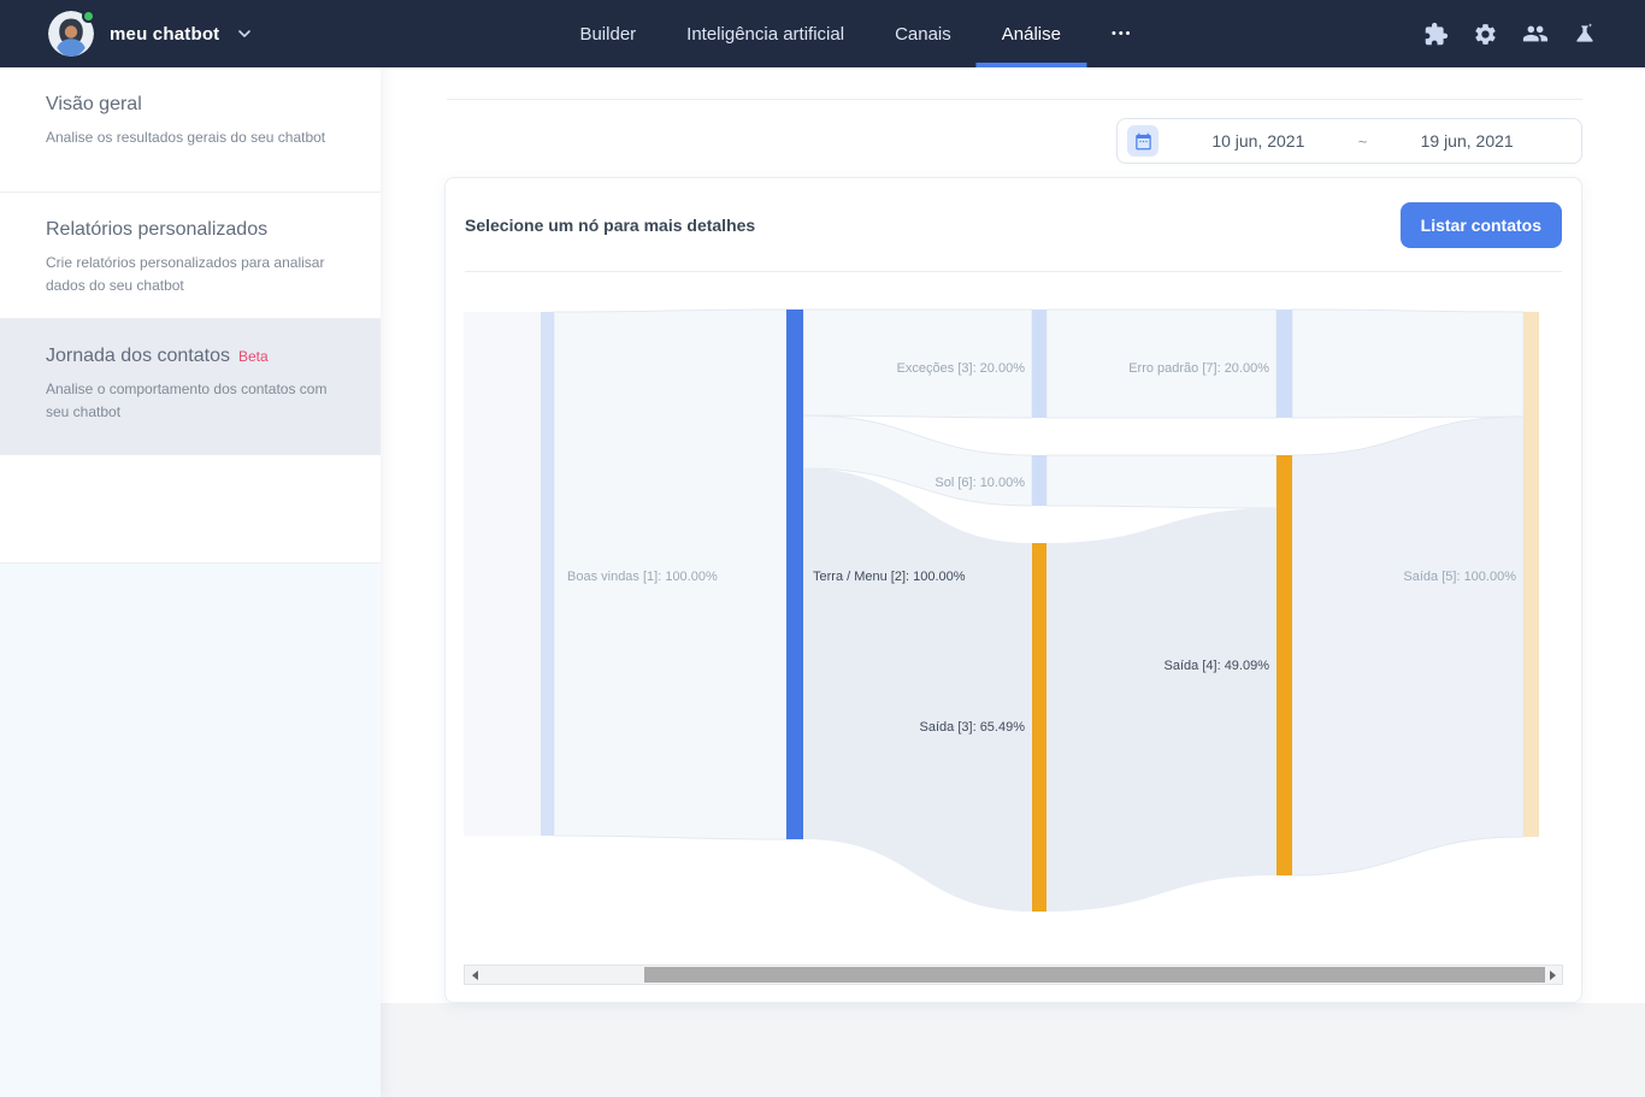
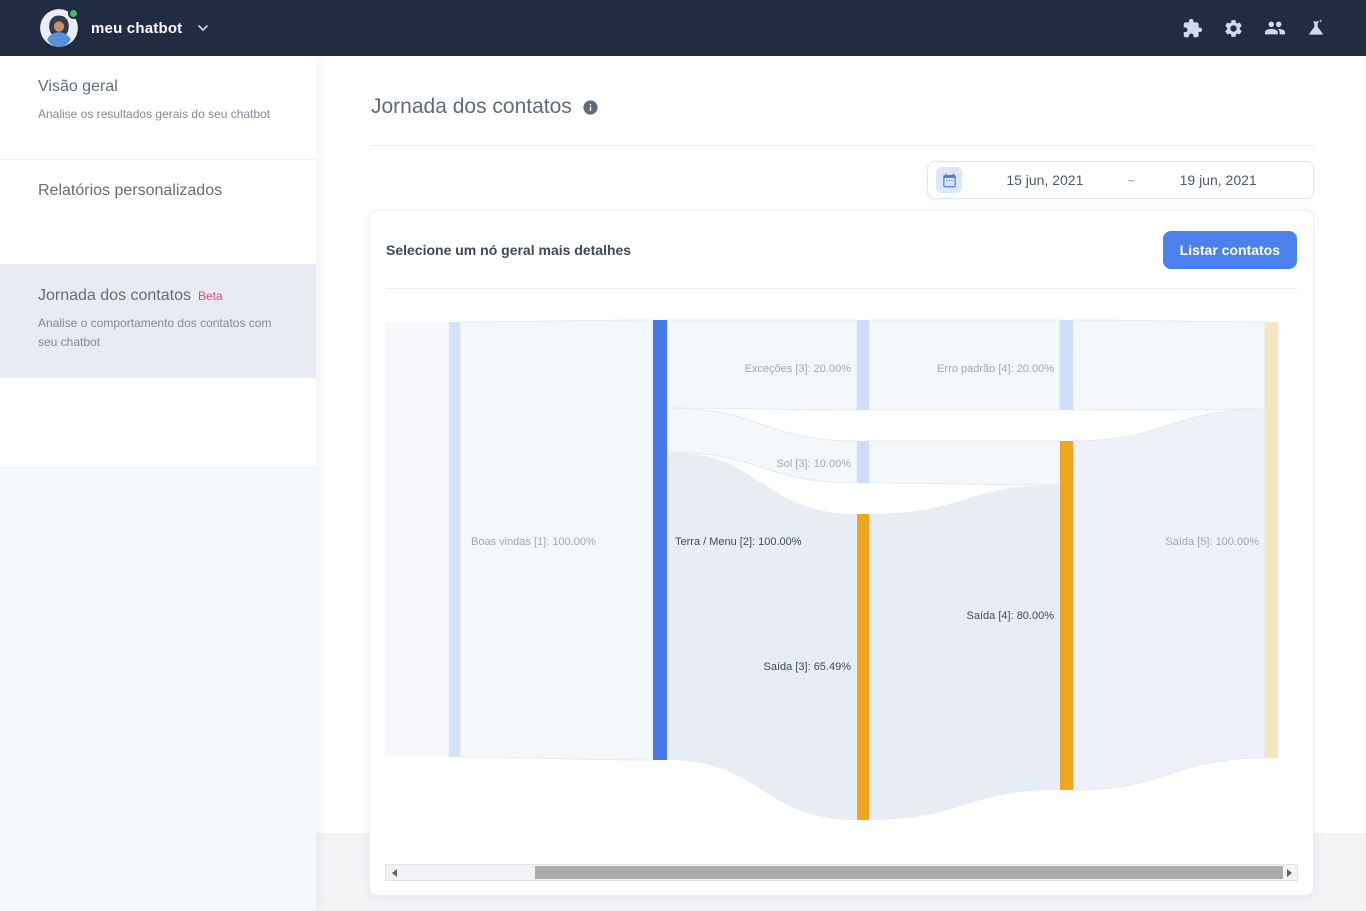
  meu chatbot
- Builder
- Inteligência artificial
- Canais
- Análise
- •••
  Visão geral
  Analise os resultados gerais do seu chatbot
  Relatórios personalizados
- Crie relatórios personalizados para analisar dados do seu chatbot
  Jornada dos contatos Beta
  Analise o comportamento dos contatos com seu chatbot
+ Jornada dos contatos
- 10 jun, 2021
+ 15 jun, 2021
  ~
  19 jun, 2021
- Selecione um nó para mais detalhes
+ Selecione um nó geral mais detalhes
  Listar contatos
  Boas vindas [1]: 100.00%
  Terra / Menu [2]: 100.00%
  Exceções [3]: 20.00%
- Sol [6]: 10.00%
+ Sol [3]: 10.00%
  Saída [3]: 65.49%
- Erro padrão [7]: 20.00%
+ Erro padrão [4]: 20.00%
- Saída [4]: 49.09%
+ Saída [4]: 80.00%
  Saída [5]: 100.00%
